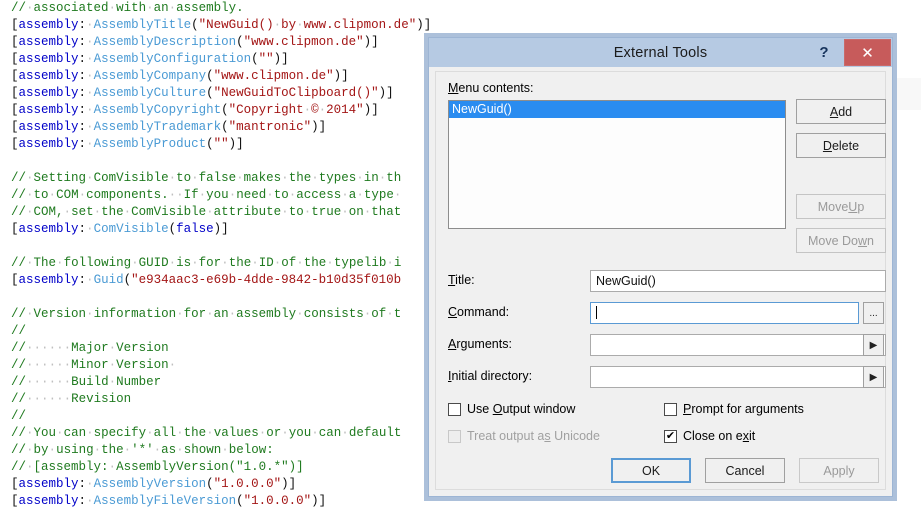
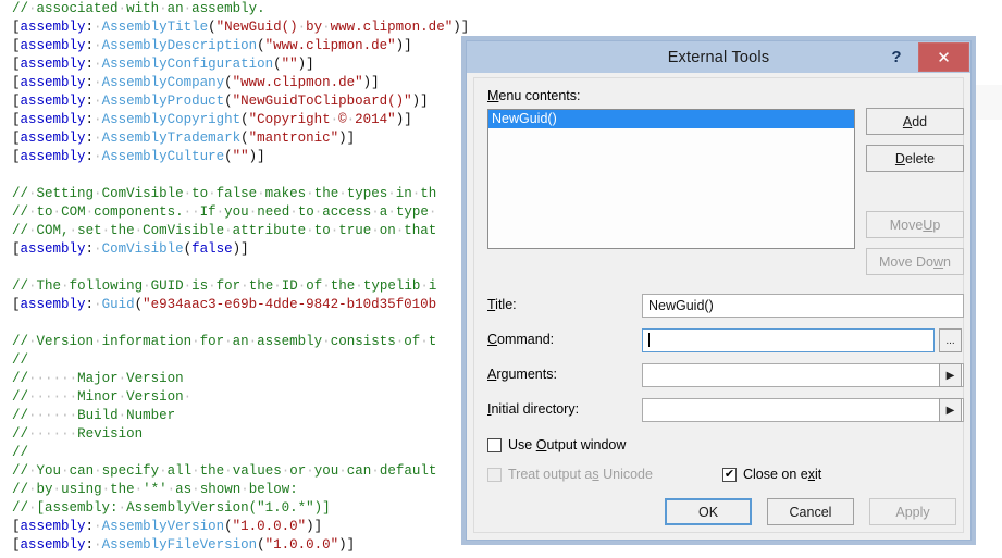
  //·associated·with·an·assembly.
  [assembly:·AssemblyTitle("NewGuid()·by·www.clipmon.de")]
  [assembly:·AssemblyDescription("www.clipmon.de")]
  [assembly:·AssemblyConfiguration("")]
  [assembly:·AssemblyCompany("www.clipmon.de")]
- [assembly:·AssemblyCulture("NewGuidToClipboard()")]
+ [assembly:·AssemblyProduct("NewGuidToClipboard()")]
  [assembly:·AssemblyCopyright("Copyright·©·2014")]
  [assembly:·AssemblyTrademark("mantronic")]
- [assembly:·AssemblyProduct("")]
+ [assembly:·AssemblyCulture("")]
  //·Setting·ComVisible·to·false·makes·the·types·in·th
  //·to·COM·components.··If·you·need·to·access·a·type·
  //·COM,·set·the·ComVisible·attribute·to·true·on·that
  [assembly:·ComVisible(false)]
  //·The·following·GUID·is·for·the·ID·of·the·typelib·i
  [assembly:·Guid("e934aac3-e69b-4dde-9842-b10d35f010b
  //·Version·information·for·an·assembly·consists·of·t
  //
  //······Major·Version
  //······Minor·Version·
  //······Build·Number
  //······Revision
  //
  //·You·can·specify·all·the·values·or·you·can·default
  //·by·using·the·'*'·as·shown·below:
  //·[assembly:·AssemblyVersion("1.0.*")]
  [assembly:·AssemblyVersion("1.0.0.0")]
  [assembly:·AssemblyFileVersion("1.0.0.0")]
  External Tools
  ?
  ✕
  Menu contents:
  NewGuid()
  A
  dd
  D
  elete
  Move
  U
  p
  Move Do
  w
  n
  Title:
  NewGuid()
  Command:
  ...
  Arguments:
  ▶
  Initial directory:
  ▶
  Use Output window
  Treat output as Unicode
- Prompt for arguments
  ✔
  Close on exit
  OK
  Cancel
  Apply
